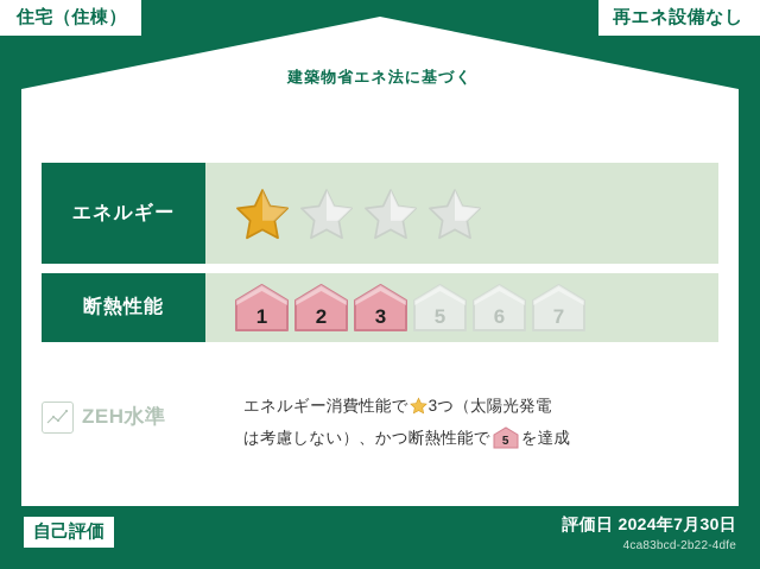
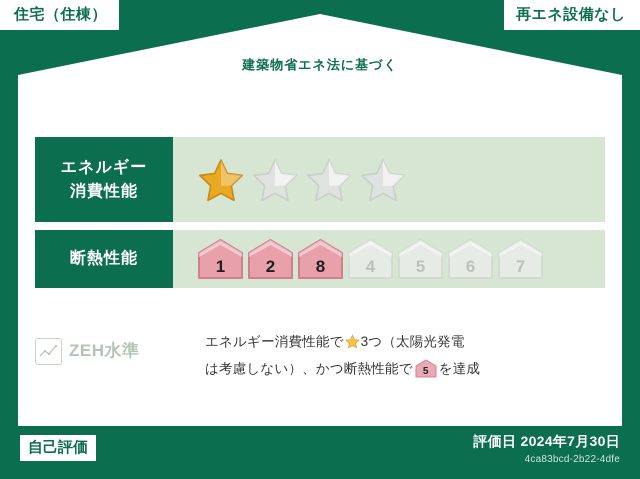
  住宅（住棟）
  再エネ設備なし
  建築物省エネ法に基づく
  エネルギー
+ 消費性能
  断熱性能
  1
  2
- 3
+ 8
+ 4
  5
  6
  7
  ZEH水準
  エネルギー消費性能で 3つ（太陽光発電
  は考慮しない）、かつ断熱性能で
  5
  を達成
  自己評価
  評価日 2024年7月30日
  4ca83bcd-2b22-4dfe
